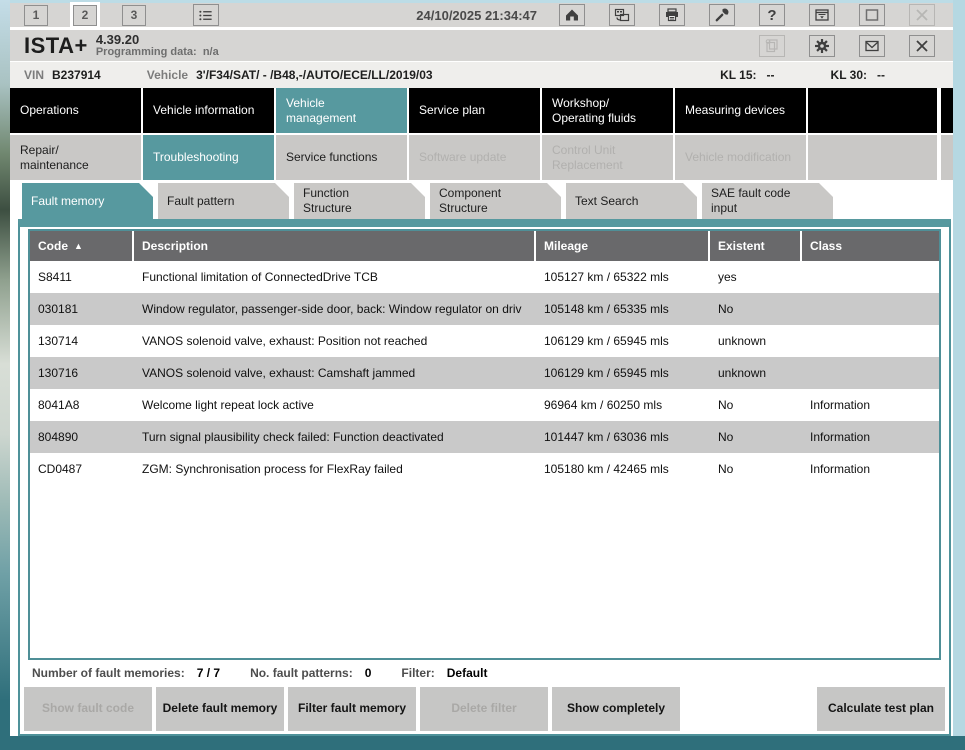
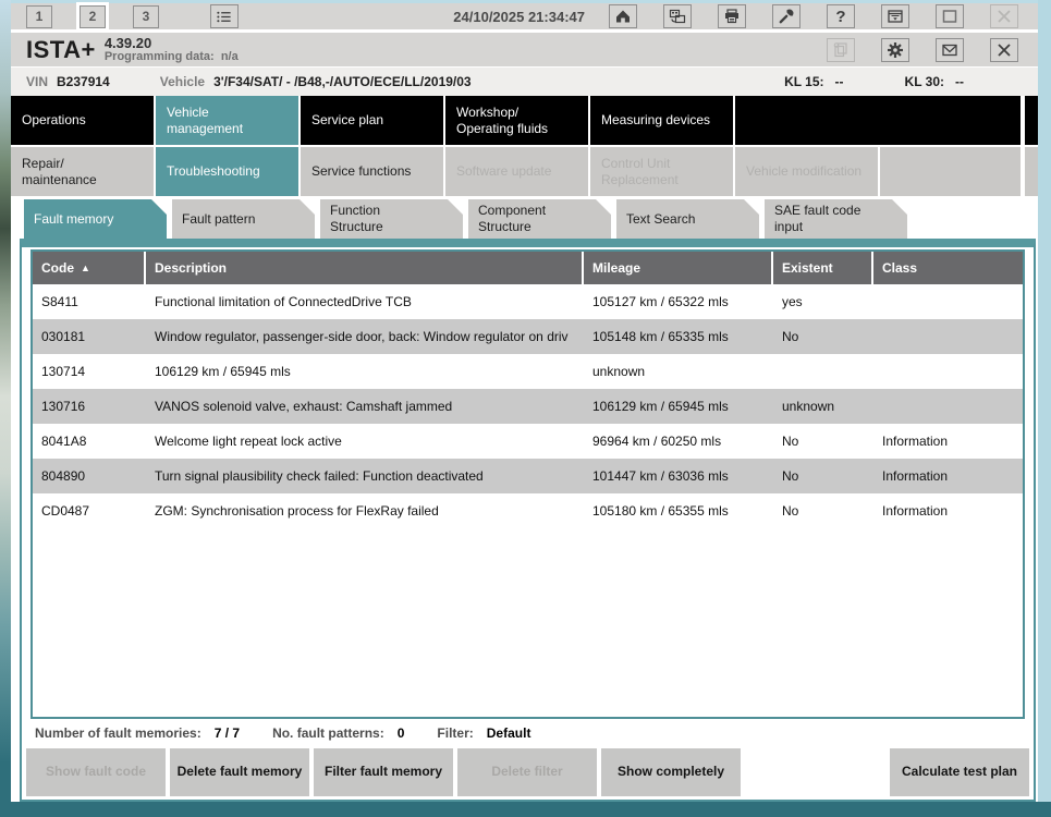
  1
  2
  3
  24/10/2025 21:34:47
  ?
  ISTA+
  4.39.20
  Programming data: n/a
  VIN
  B237914
  Vehicle
  3'/F34/SAT/ - /B48,-/AUTO/ECE/LL/2019/03
  KL 15: --
  KL 30: --
  Operations
- Vehicle information
  Vehicle
  management
  Service plan
  Workshop/
  Operating fluids
  Measuring devices
  Repair/
  maintenance
  Troubleshooting
  Service functions
  Software update
  Control Unit
  Replacement
  Vehicle modification
  Fault memory
  Fault pattern
  Function
  Structure
  Component
  Structure
  Text Search
  SAE fault code
  input
  Code
  ▲
  Description
  Mileage
  Existent
  Class
  S8411
  Functional limitation of ConnectedDrive TCB
  105127 km / 65322 mls
  yes
  030181
  Window regulator, passenger-side door, back: Window regulator on driv
  105148 km / 65335 mls
  No
  130714
- VANOS solenoid valve, exhaust: Position not reached
  106129 km / 65945 mls
  unknown
  130716
  VANOS solenoid valve, exhaust: Camshaft jammed
  106129 km / 65945 mls
  unknown
  8041A8
  Welcome light repeat lock active
  96964 km / 60250 mls
  No
  Information
  804890
  Turn signal plausibility check failed: Function deactivated
  101447 km / 63036 mls
  No
  Information
  CD0487
  ZGM: Synchronisation process for FlexRay failed
- 105180 km / 42465 mls
+ 105180 km / 65355 mls
  No
  Information
  Number of fault memories:
  7 / 7
  No. fault patterns:
  0
  Filter:
  Default
  Show fault code
  Delete fault memory
  Filter fault memory
  Delete filter
  Show completely
  Calculate test plan
